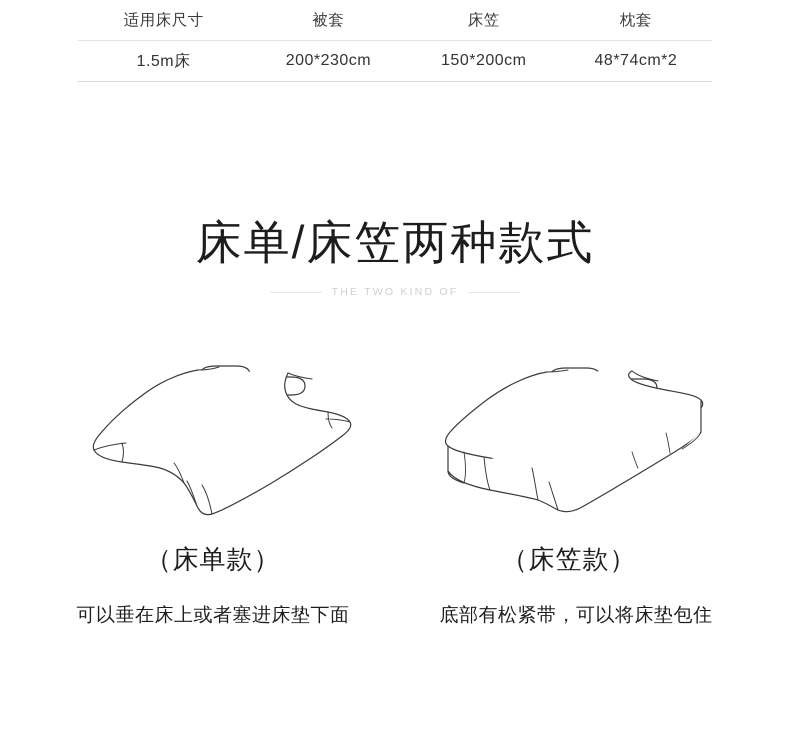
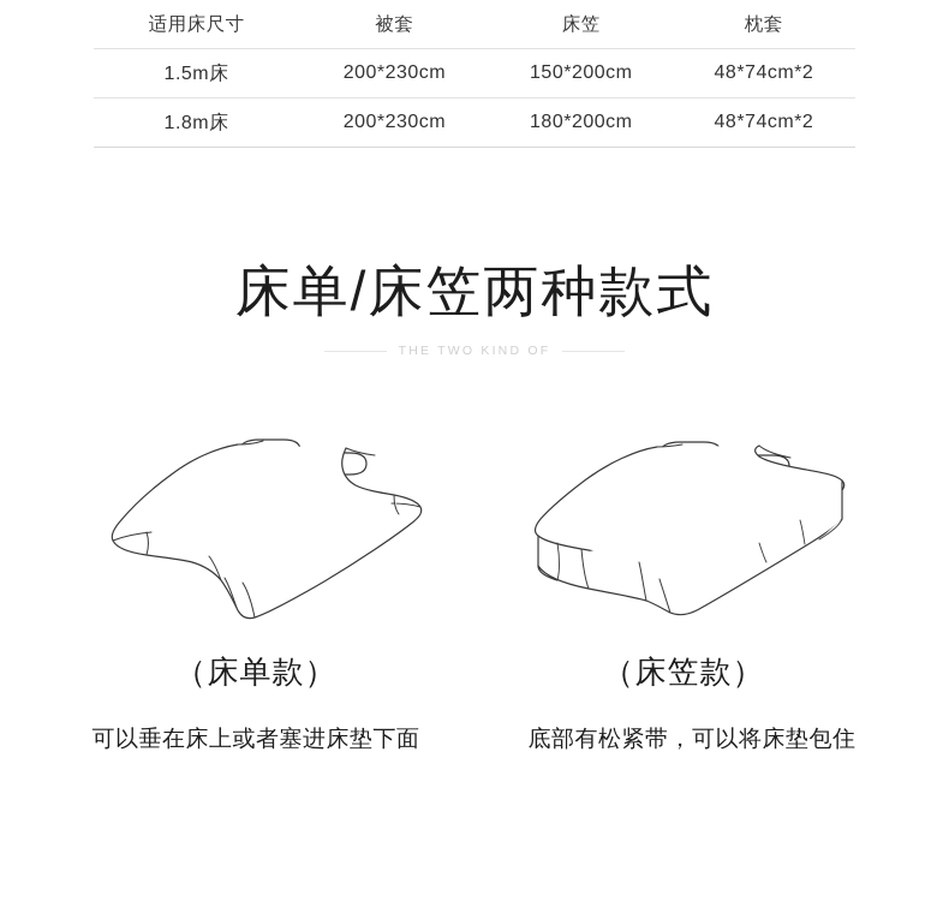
  适用床尺寸	被套	床笠	枕套
  1.5m床	200*230cm	150*200cm	48*74cm*2
+ 1.8m床	200*230cm	180*200cm	48*74cm*2
  床单/床笠两种款式
  THE TWO KIND OF
  （床单款）
  （床笠款）
  可以垂在床上或者塞进床垫下面
  底部有松紧带，可以将床垫包住
